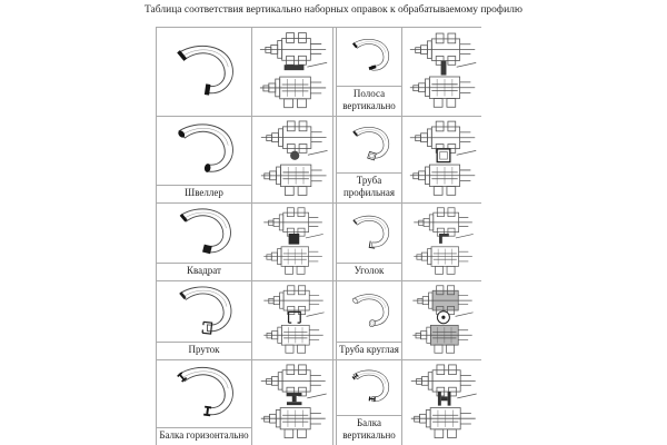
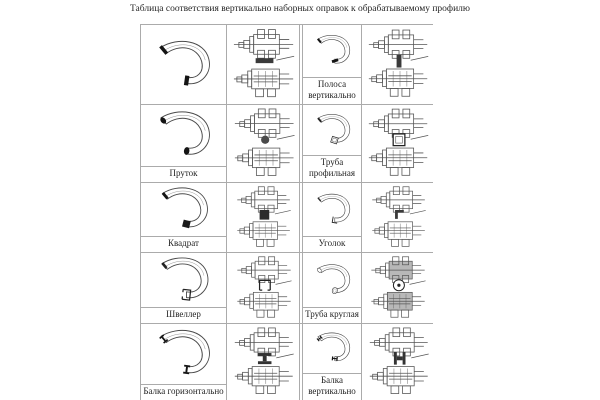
  Таблица соответствия вертикально наборных оправок к обрабатываемому профилю
  Полоса вертикально
- Швеллер
+ Пруток
  Труба профильная
  Квадрат
  Уголок
- Пруток
+ Швеллер
  Труба круглая
  Балка горизонтально
  Балка вертикально
